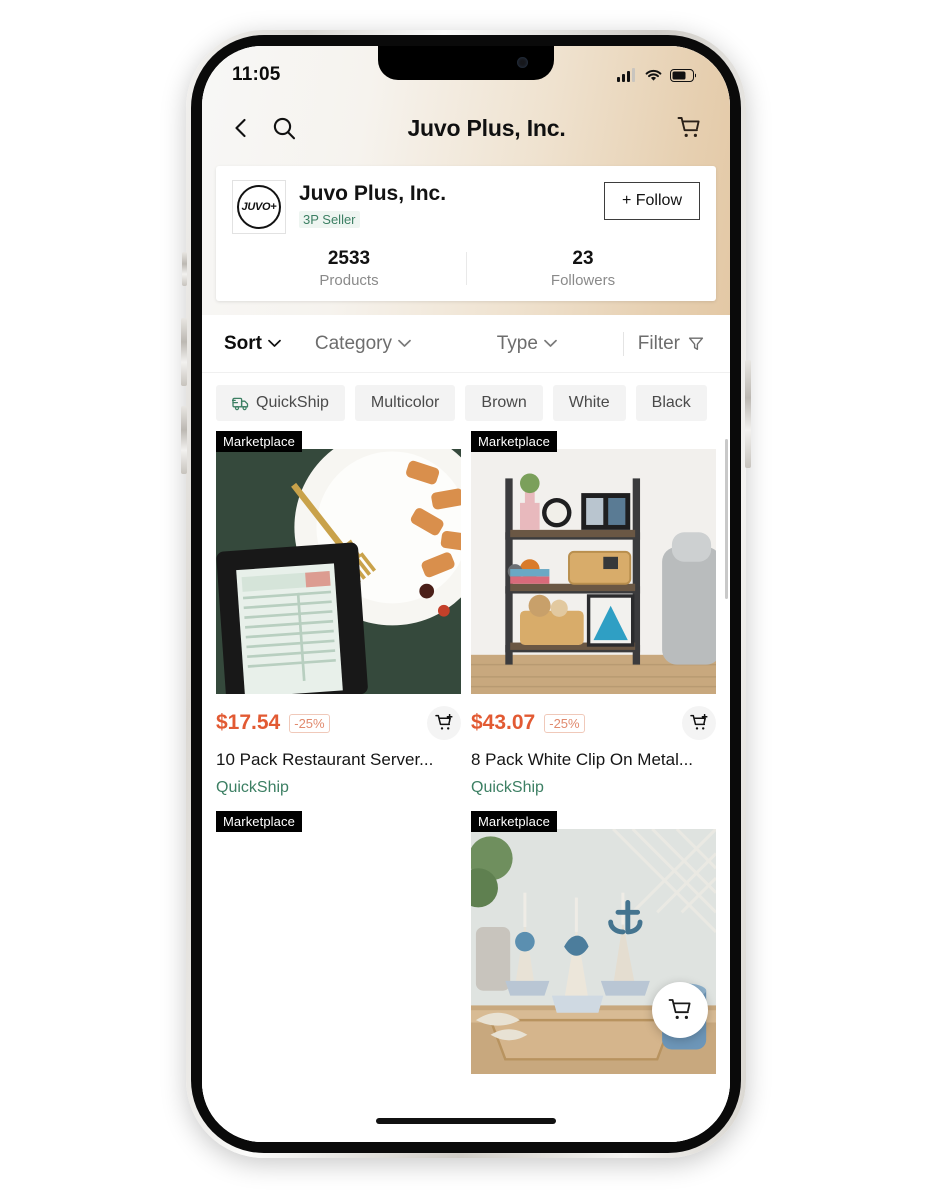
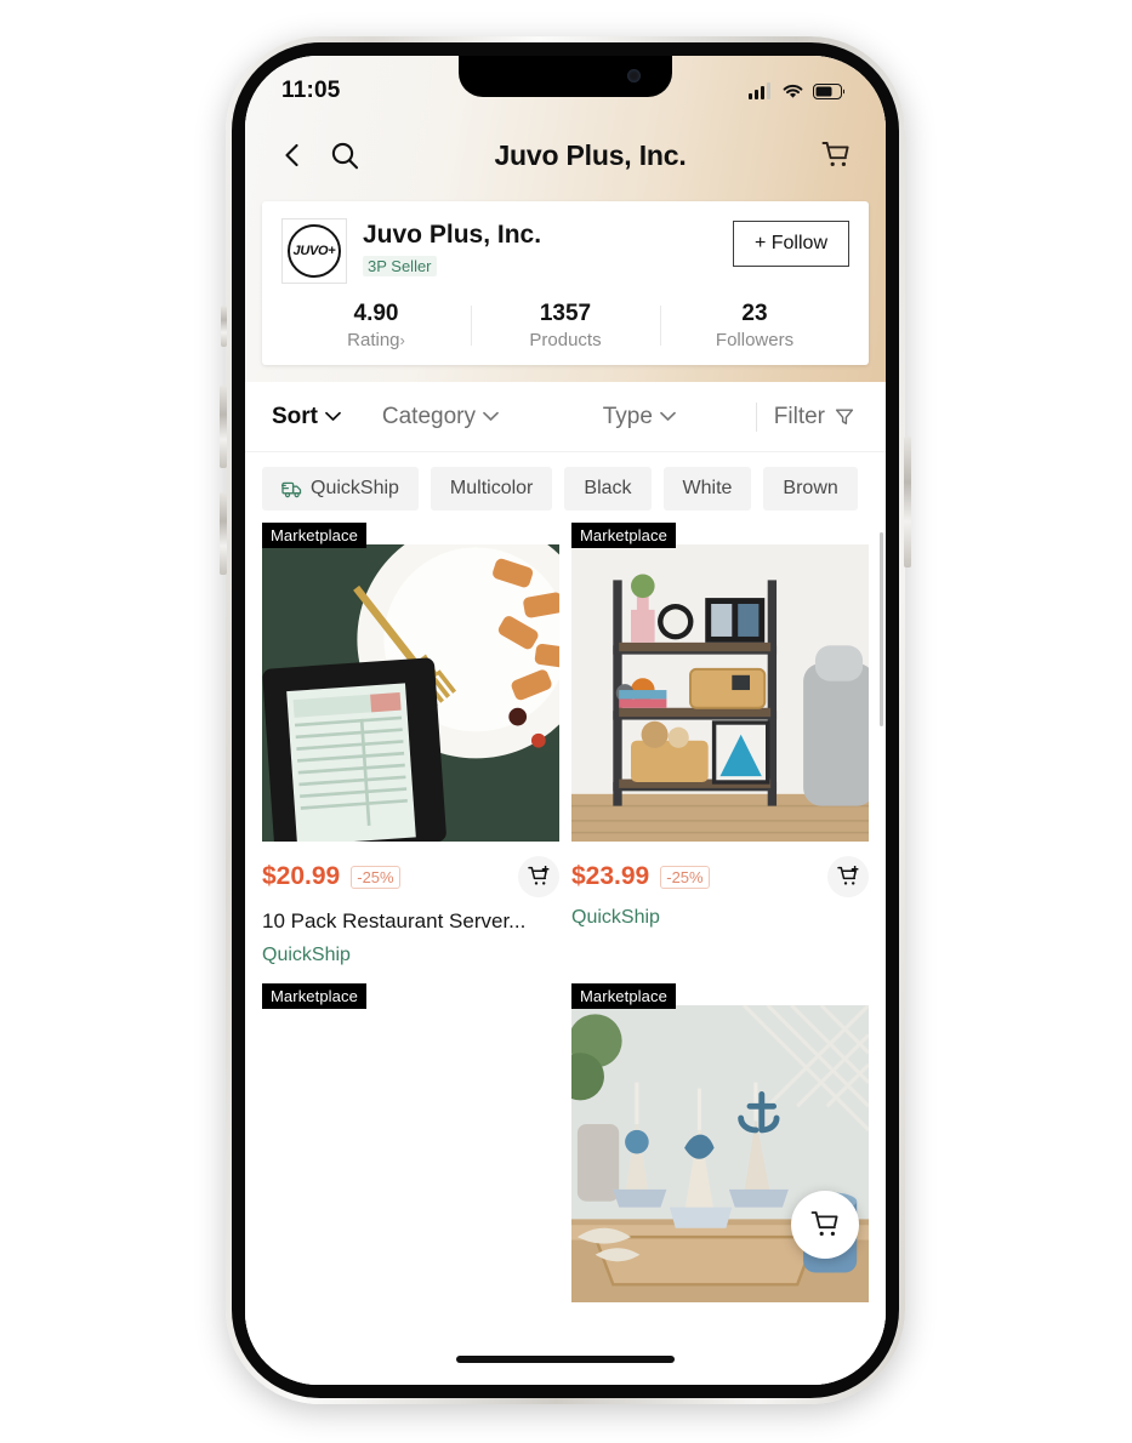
  11:05
  Juvo Plus, Inc.
  JUVO+
  Juvo Plus, Inc.
  3P Seller
  + Follow
+ 4.90
+ Rating›
- 2533
+ 1357
  Products
  23
  Followers
  Sort
  Category
  Type
  Filter
  QuickShip
  Multicolor
- Brown
+ Black
  White
- Black
+ Brown
  Marketplace
- $17.54
+ $20.99
  -25%
  10 Pack Restaurant Server...
  QuickShip
  Marketplace
- $43.07
+ $23.99
  -25%
- 8 Pack White Clip On Metal...
  QuickShip
  Marketplace
  Marketplace
